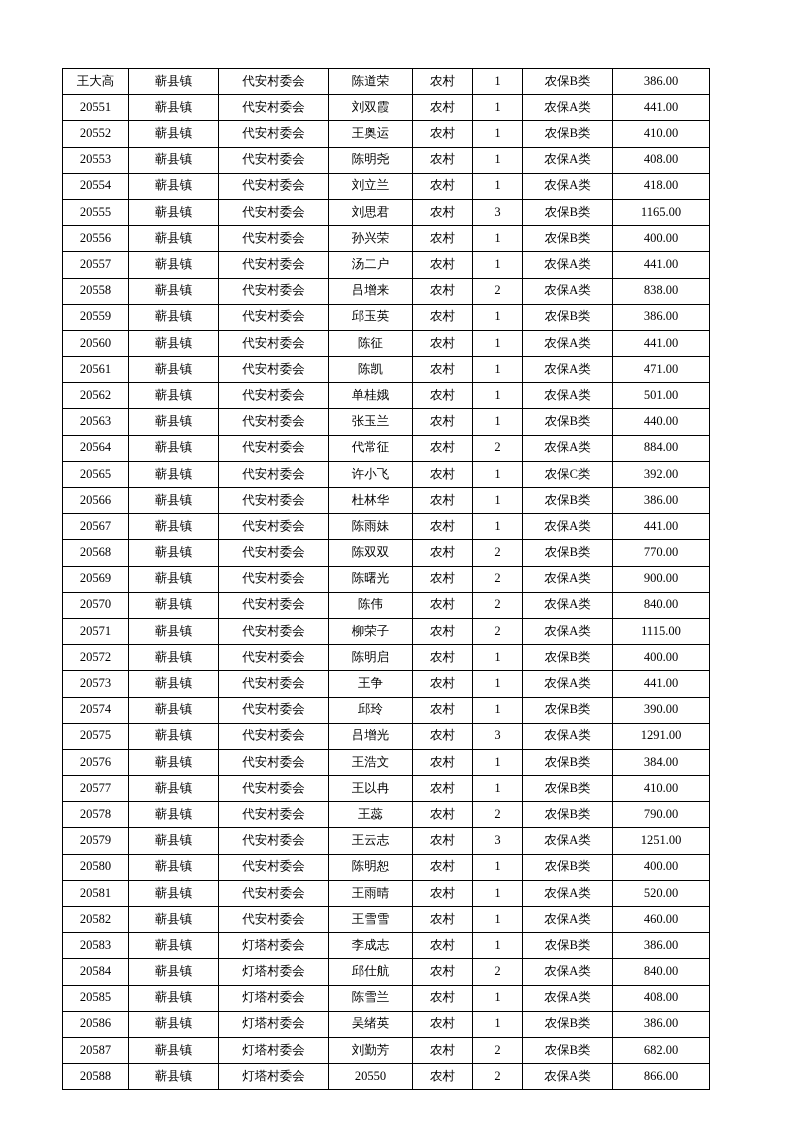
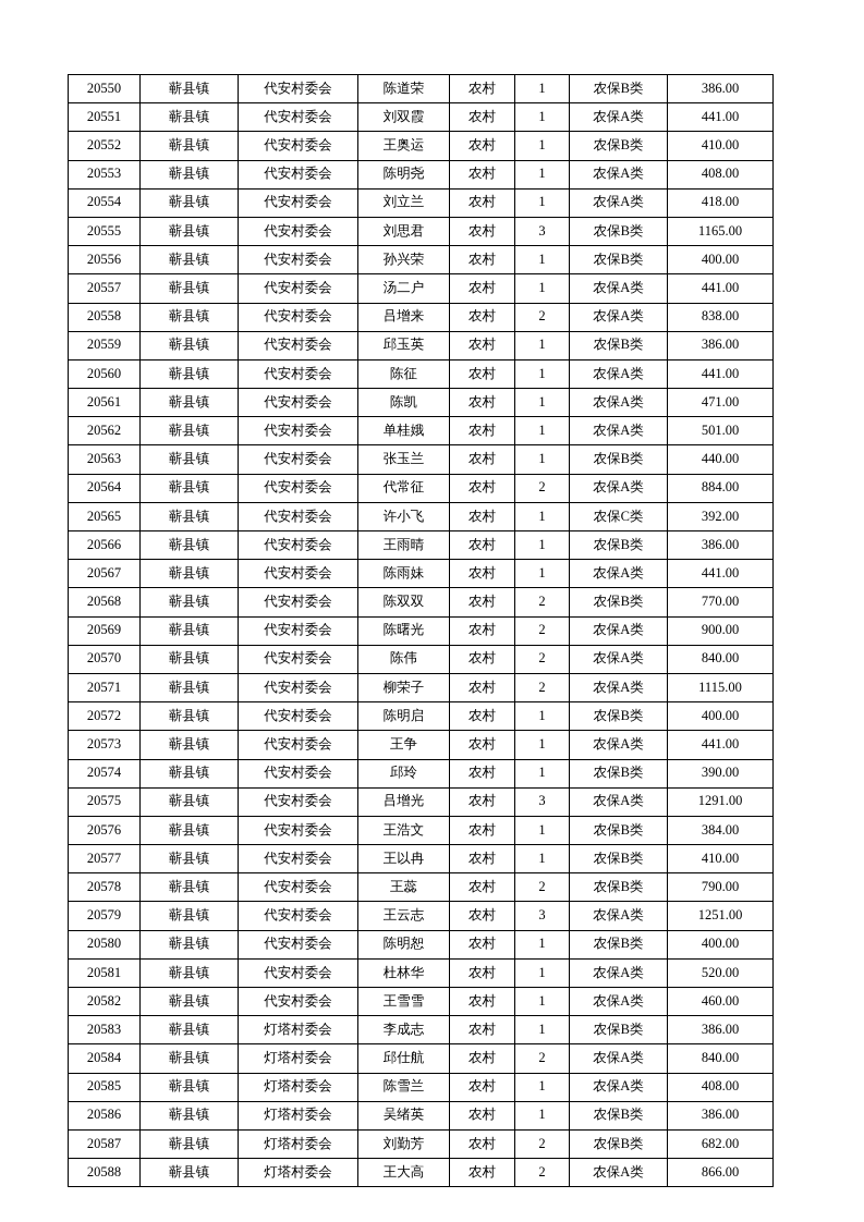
- 王大高	蕲县镇	代安村委会	陈道荣	农村	1	农保B类	386.00
+ 20550	蕲县镇	代安村委会	陈道荣	农村	1	农保B类	386.00
  20551	蕲县镇	代安村委会	刘双霞	农村	1	农保A类	441.00
  20552	蕲县镇	代安村委会	王奥运	农村	1	农保B类	410.00
  20553	蕲县镇	代安村委会	陈明尧	农村	1	农保A类	408.00
  20554	蕲县镇	代安村委会	刘立兰	农村	1	农保A类	418.00
  20555	蕲县镇	代安村委会	刘思君	农村	3	农保B类	1165.00
  20556	蕲县镇	代安村委会	孙兴荣	农村	1	农保B类	400.00
  20557	蕲县镇	代安村委会	汤二户	农村	1	农保A类	441.00
  20558	蕲县镇	代安村委会	吕增来	农村	2	农保A类	838.00
  20559	蕲县镇	代安村委会	邱玉英	农村	1	农保B类	386.00
  20560	蕲县镇	代安村委会	陈征	农村	1	农保A类	441.00
  20561	蕲县镇	代安村委会	陈凯	农村	1	农保A类	471.00
  20562	蕲县镇	代安村委会	单桂娥	农村	1	农保A类	501.00
  20563	蕲县镇	代安村委会	张玉兰	农村	1	农保B类	440.00
  20564	蕲县镇	代安村委会	代常征	农村	2	农保A类	884.00
  20565	蕲县镇	代安村委会	许小飞	农村	1	农保C类	392.00
- 20566	蕲县镇	代安村委会	杜林华	农村	1	农保B类	386.00
+ 20566	蕲县镇	代安村委会	王雨晴	农村	1	农保B类	386.00
  20567	蕲县镇	代安村委会	陈雨妹	农村	1	农保A类	441.00
  20568	蕲县镇	代安村委会	陈双双	农村	2	农保B类	770.00
  20569	蕲县镇	代安村委会	陈曙光	农村	2	农保A类	900.00
  20570	蕲县镇	代安村委会	陈伟	农村	2	农保A类	840.00
  20571	蕲县镇	代安村委会	柳荣子	农村	2	农保A类	1115.00
  20572	蕲县镇	代安村委会	陈明启	农村	1	农保B类	400.00
  20573	蕲县镇	代安村委会	王争	农村	1	农保A类	441.00
  20574	蕲县镇	代安村委会	邱玲	农村	1	农保B类	390.00
  20575	蕲县镇	代安村委会	吕增光	农村	3	农保A类	1291.00
  20576	蕲县镇	代安村委会	王浩文	农村	1	农保B类	384.00
  20577	蕲县镇	代安村委会	王以冉	农村	1	农保B类	410.00
  20578	蕲县镇	代安村委会	王蕊	农村	2	农保B类	790.00
  20579	蕲县镇	代安村委会	王云志	农村	3	农保A类	1251.00
  20580	蕲县镇	代安村委会	陈明恕	农村	1	农保B类	400.00
- 20581	蕲县镇	代安村委会	王雨晴	农村	1	农保A类	520.00
+ 20581	蕲县镇	代安村委会	杜林华	农村	1	农保A类	520.00
  20582	蕲县镇	代安村委会	王雪雪	农村	1	农保A类	460.00
  20583	蕲县镇	灯塔村委会	李成志	农村	1	农保B类	386.00
  20584	蕲县镇	灯塔村委会	邱仕航	农村	2	农保A类	840.00
  20585	蕲县镇	灯塔村委会	陈雪兰	农村	1	农保A类	408.00
  20586	蕲县镇	灯塔村委会	吴绪英	农村	1	农保B类	386.00
  20587	蕲县镇	灯塔村委会	刘勤芳	农村	2	农保B类	682.00
- 20588	蕲县镇	灯塔村委会	20550	农村	2	农保A类	866.00
+ 20588	蕲县镇	灯塔村委会	王大高	农村	2	农保A类	866.00
